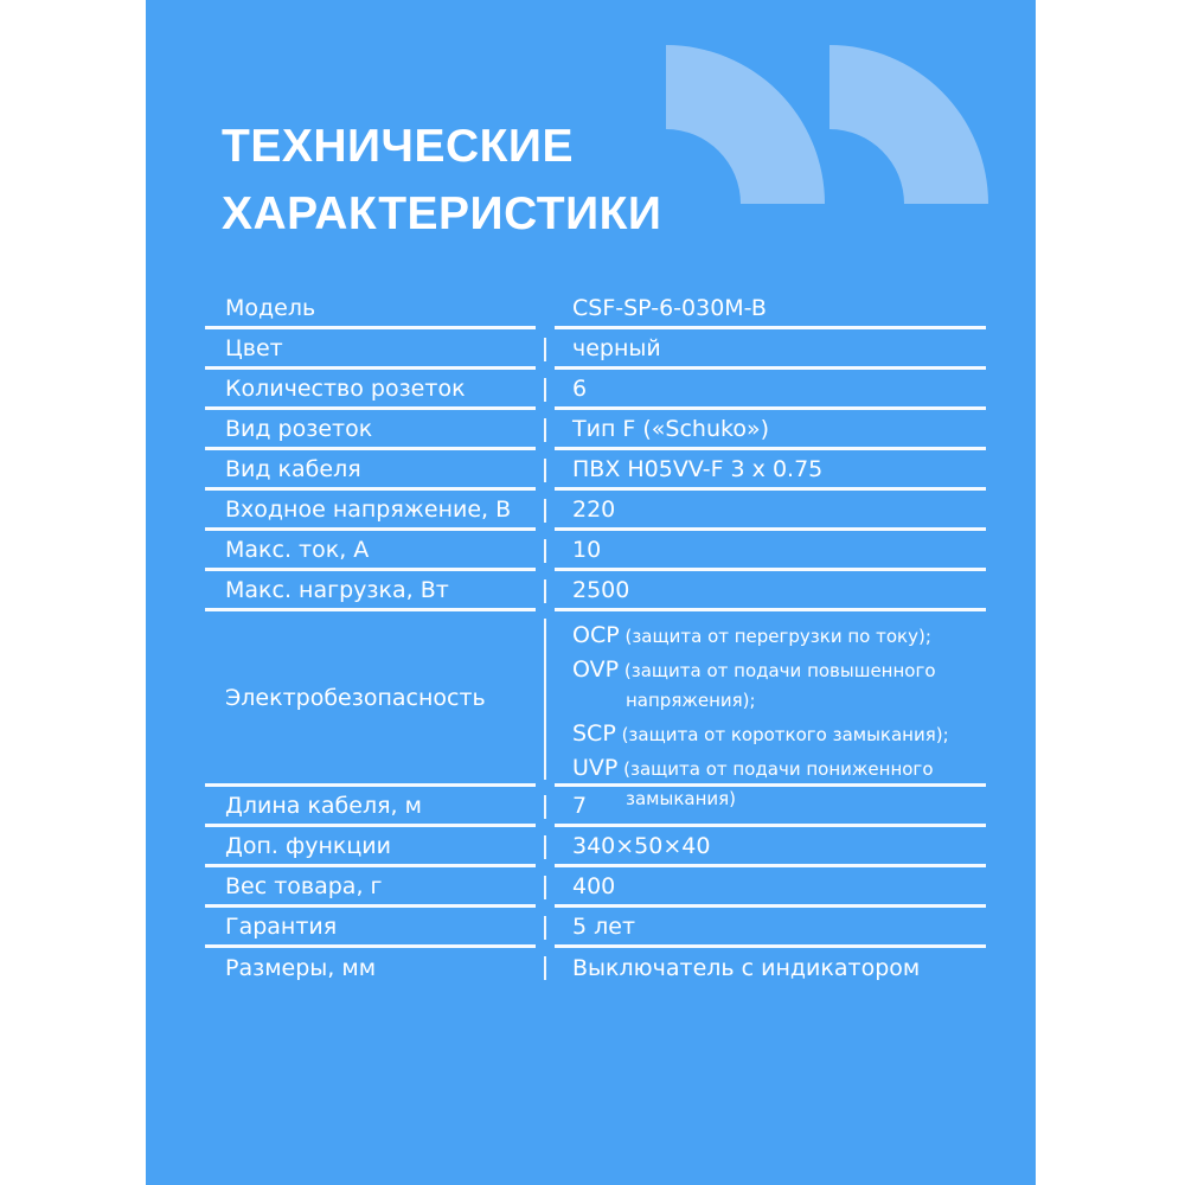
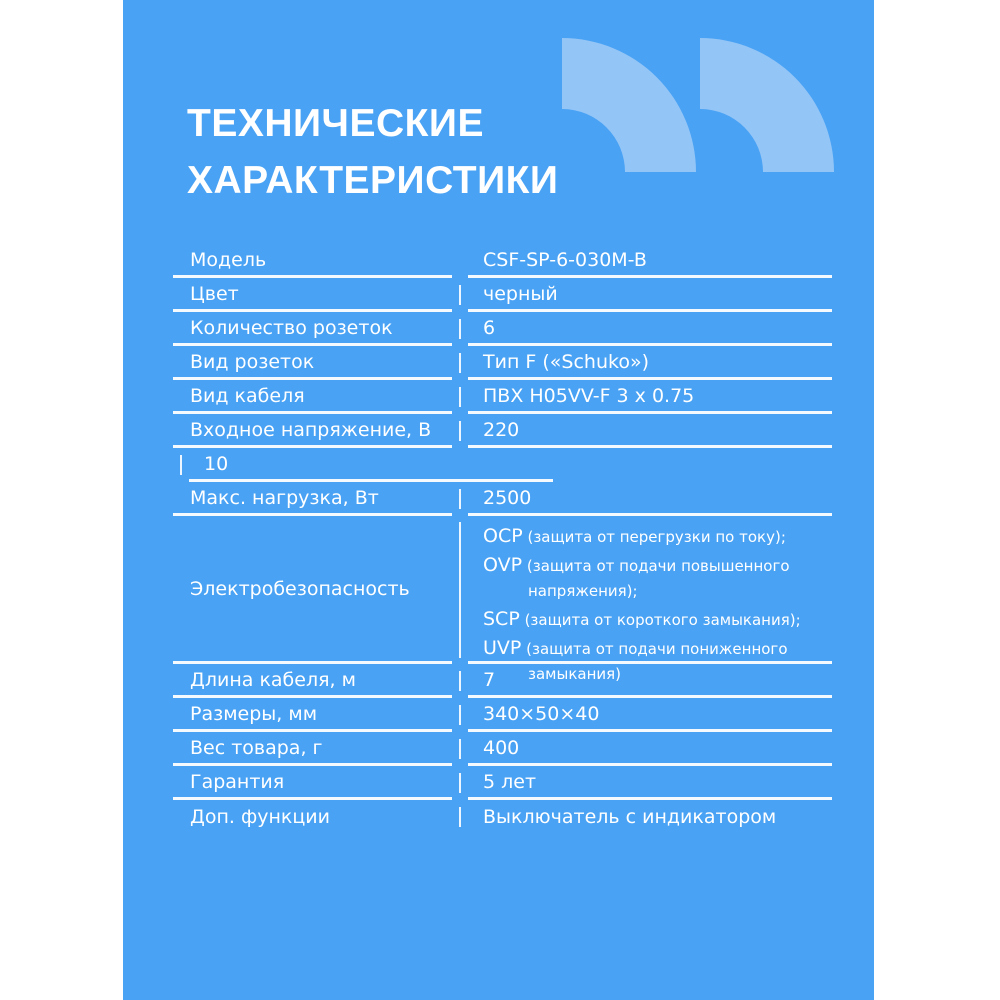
  ТЕХНИЧЕСКИЕ
  ХАРАКТЕРИСТИКИ
  Модель
  CSF-SP-6-030M-B
  Цвет
  черный
  Количество розеток
  6
  Вид розеток
  Тип F («Schuko»)
  Вид кабеля
  ПВХ H05VV-F 3 x 0.75
  Входное напряжение, В
  220
- Макс. ток, А
  10
  Макс. нагрузка, Вт
  2500
  Электробезопасность
  OCP (защита от перегрузки по току);
  OVP (защита от подачи повышенного напряжения);
  SCP (защита от короткого замыкания);
  UVP (защита от подачи пониженного замыкания)
  Длина кабеля, м
  7
- Доп. функции
+ Размеры, мм
  340×50×40
  Вес товара, г
  400
  Гарантия
  5 лет
- Размеры, мм
+ Доп. функции
  Выключатель с индикатором
